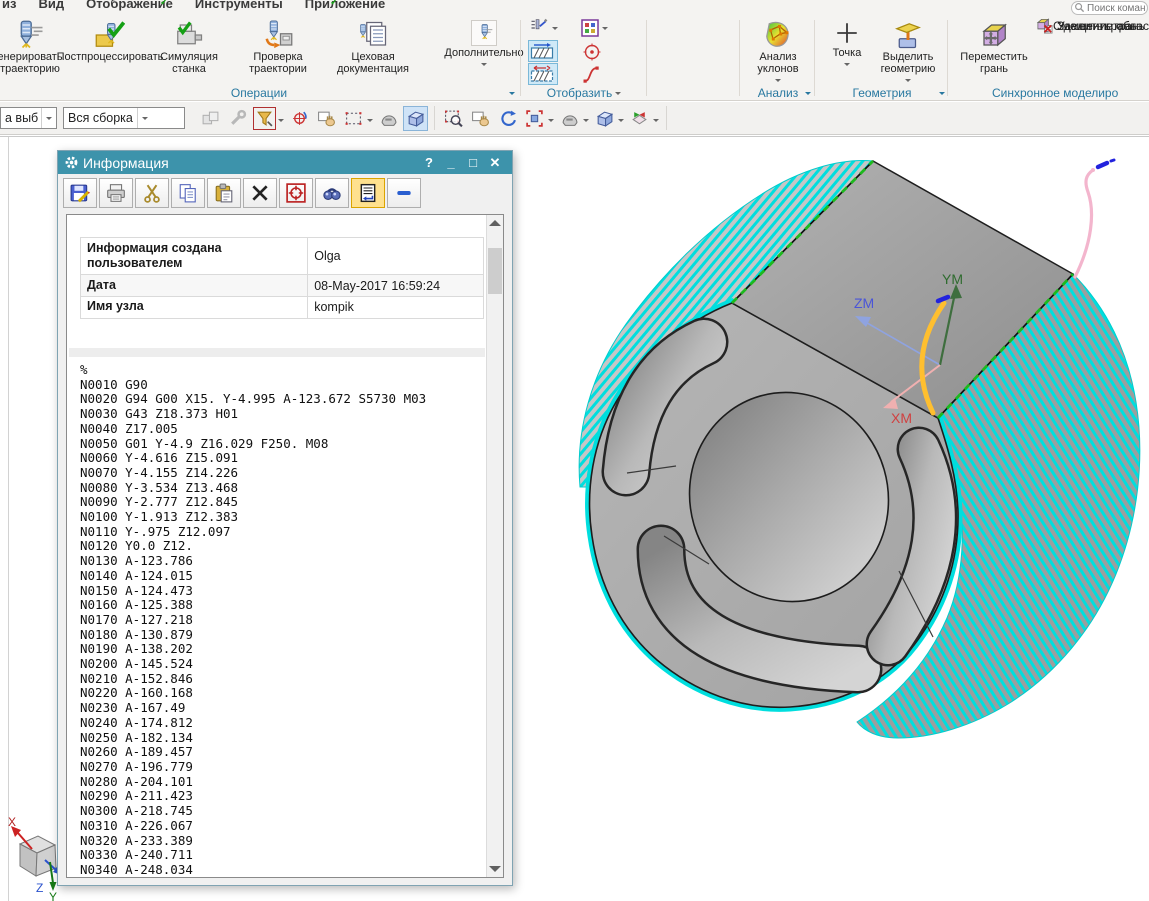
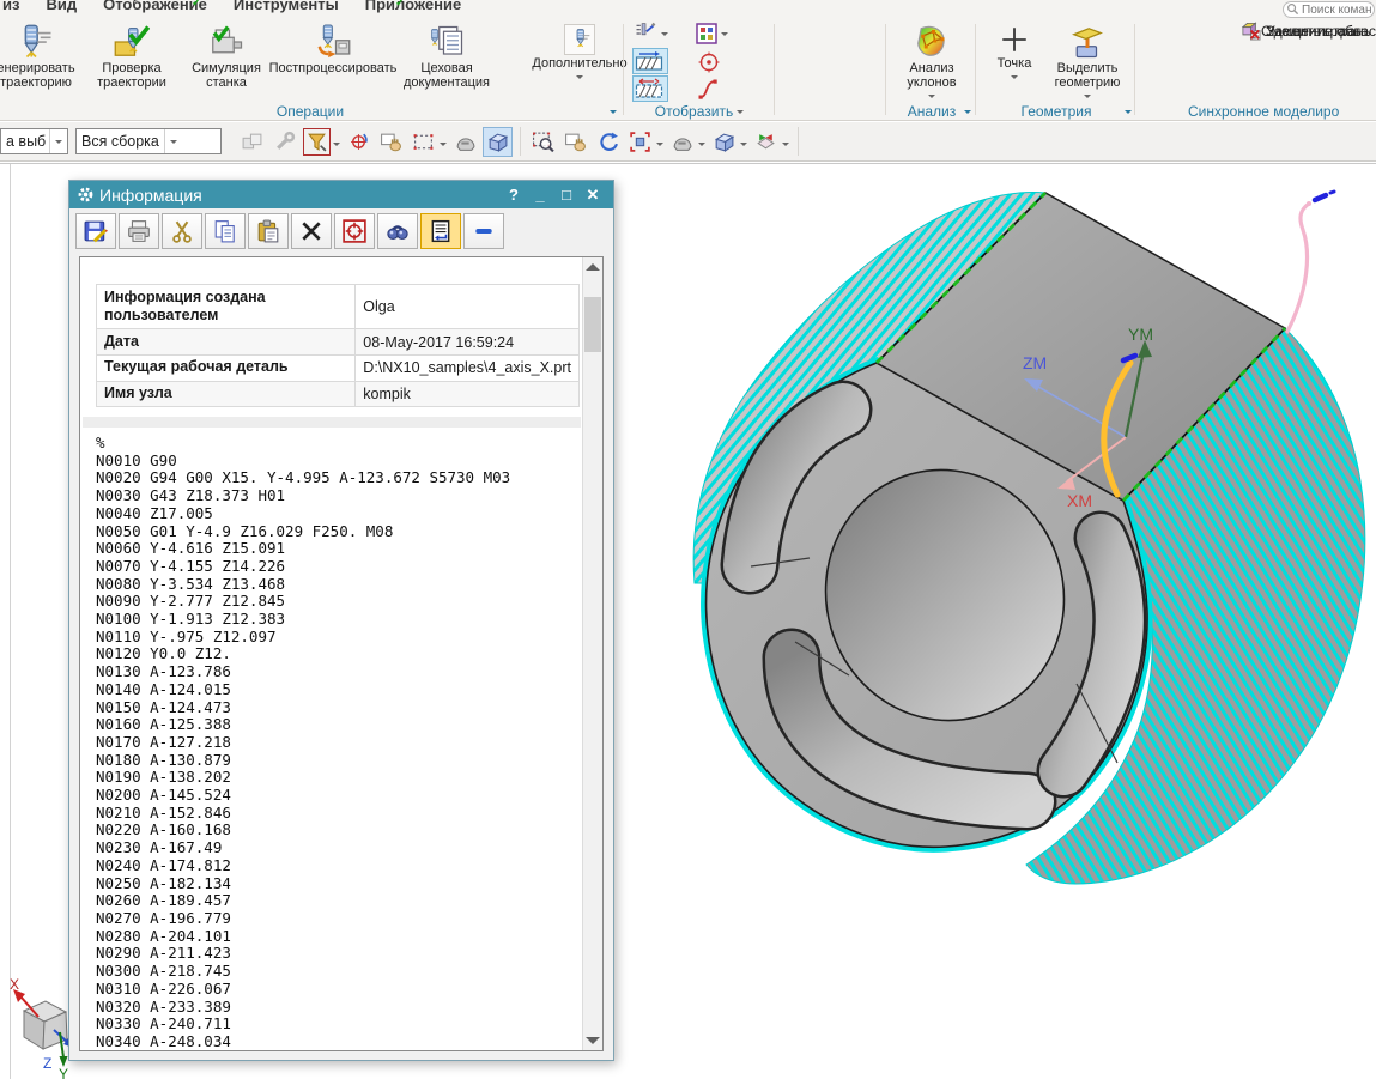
  из
  Вид
  Отображение
  Инструменты
  Приложение
  ✓
  ✓
  енерировать траекторию
- Постпроцессировать
+ Проверка траектории
  Симуляция станка
- Проверка траектории
+ Постпроцессировать
  Цеховая документация
  Дополнительн
  Операции
  Отобразить
  Анализ уклонов
  Анализ
  Точка
  Выделить геометрию
  Геометрия
- Переместить грань
  Смещение облас
  Заменить грань
  Удалить грань
  Синхронное моделиро
  Поиск коман
  а выб
  Вся сборка
  ZM
  YM
  XM
  X
  Z
  Y
  Информация
  ?
  _
  □
  ✕
  Информация создана пользователем	Olga
  Дата	08-May-2017 16:59:24
+ Текущая рабочая деталь	D:\NX10_samples\4_axis_X.prt
  Имя узла	kompik
  %
  N0010 G90
  N0020 G94 G00 X15. Y-4.995 A-123.672 S5730 M03
  N0030 G43 Z18.373 H01
  N0040 Z17.005
  N0050 G01 Y-4.9 Z16.029 F250. M08
  N0060 Y-4.616 Z15.091
  N0070 Y-4.155 Z14.226
  N0080 Y-3.534 Z13.468
  N0090 Y-2.777 Z12.845
  N0100 Y-1.913 Z12.383
  N0110 Y-.975 Z12.097
  N0120 Y0.0 Z12.
  N0130 A-123.786
  N0140 A-124.015
  N0150 A-124.473
  N0160 A-125.388
  N0170 A-127.218
  N0180 A-130.879
  N0190 A-138.202
  N0200 A-145.524
  N0210 A-152.846
  N0220 A-160.168
  N0230 A-167.49
  N0240 A-174.812
  N0250 A-182.134
  N0260 A-189.457
  N0270 A-196.779
  N0280 A-204.101
  N0290 A-211.423
  N0300 A-218.745
  N0310 A-226.067
  N0320 A-233.389
  N0330 A-240.711
  N0340 A-248.034
